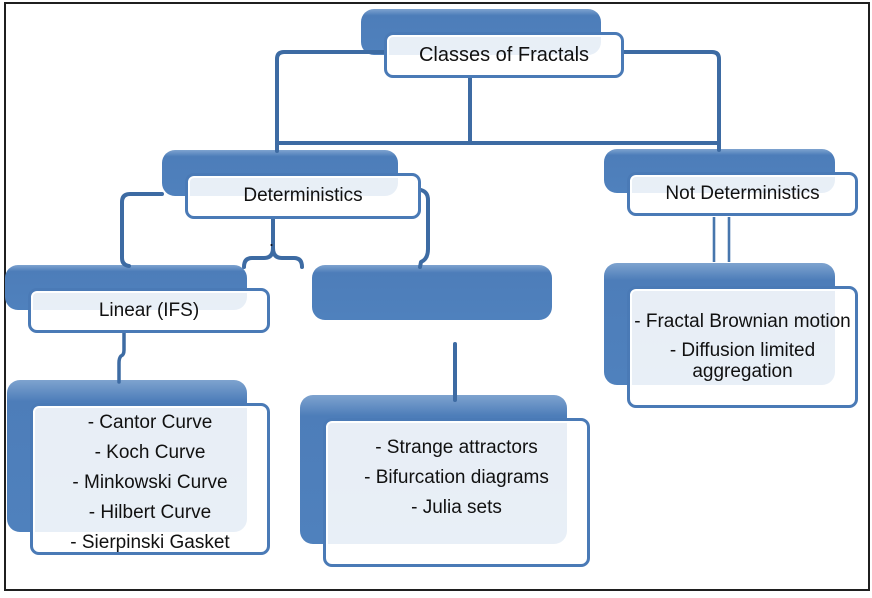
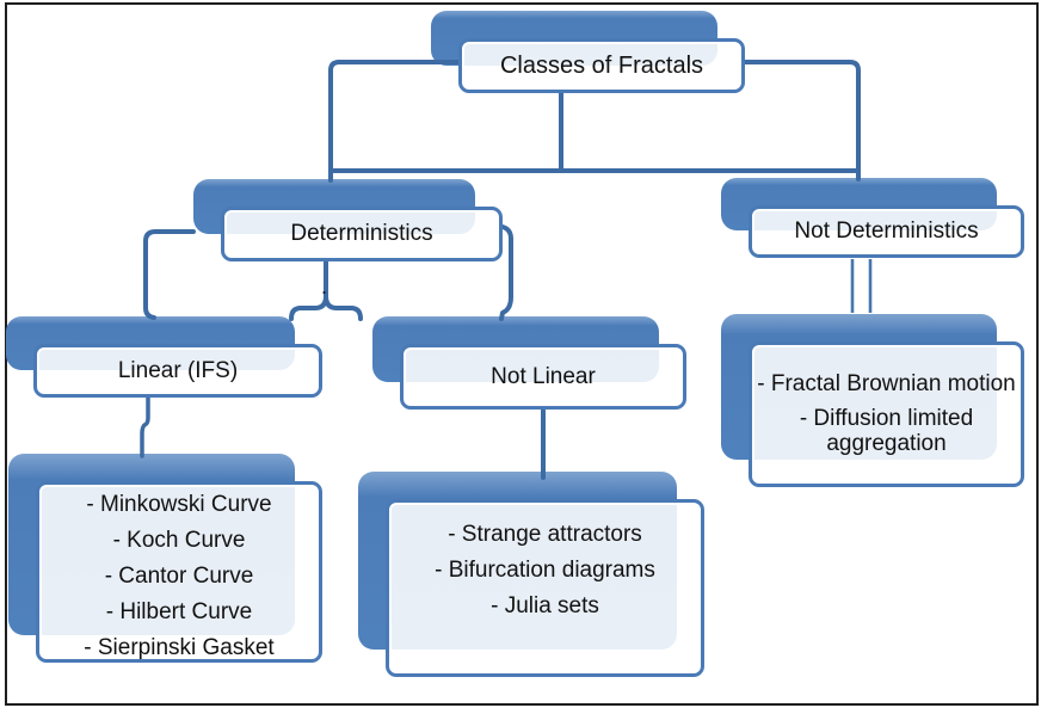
  Classes of Fractals
  Deterministics
  Not Deterministics
  Linear (IFS)
+ Not Linear
- - Cantor Curve
+ - Minkowski Curve
  - Koch Curve
- - Minkowski Curve
+ - Cantor Curve
  - Hilbert Curve
  - Sierpinski Gasket
  - Strange attractors
  - Bifurcation diagrams
  - Julia sets
  - Fractal Brownian motion
  - Diffusion limited aggregation
  .
